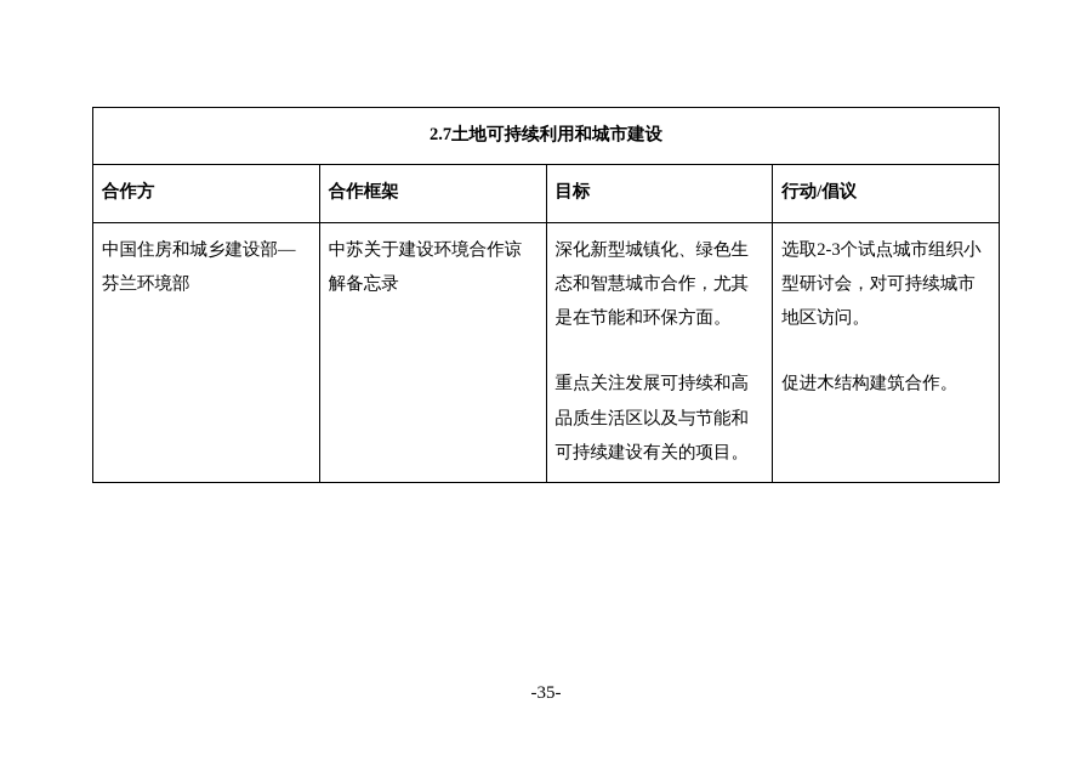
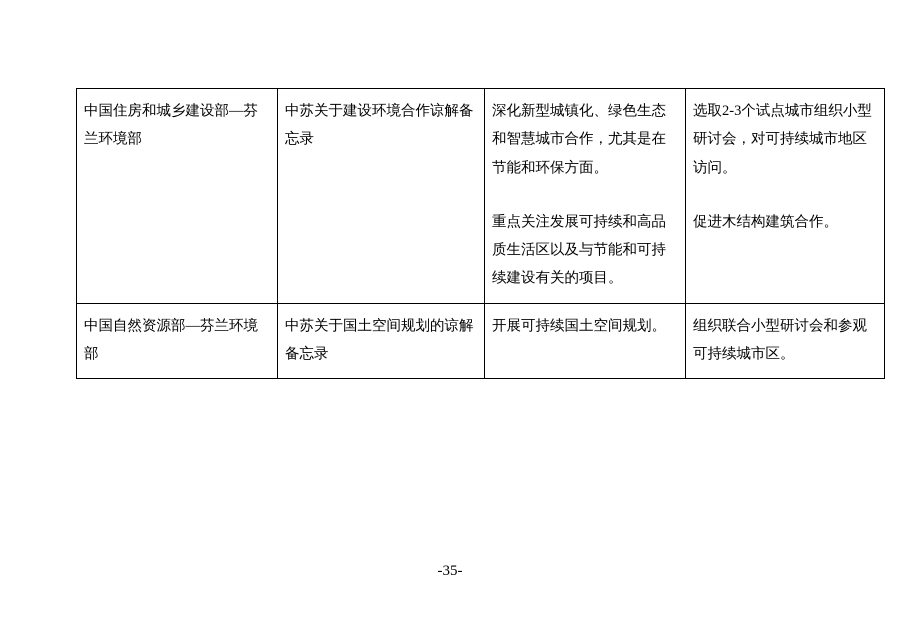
- 2.7土地可持续利用和城市建设
- 合作方	合作框架	目标	行动/倡议
  中国住房和城乡建设部—芬兰环境部	中苏关于建设环境合作谅解备忘录	深化新型城镇化、绿色生态和智慧城市合作，尤其是在节能和环保方面。 重点关注发展可持续和高品质生活区以及与节能和可持续建设有关的项目。	选取2-3个试点城市组织小型研讨会，对可持续城市地区访问。 促进木结构建筑合作。
+ 中国自然资源部—芬兰环境部	中苏关于国土空间规划的谅解备忘录	开展可持续国土空间规划。	组织联合小型研讨会和参观可持续城市区。
  -35-
